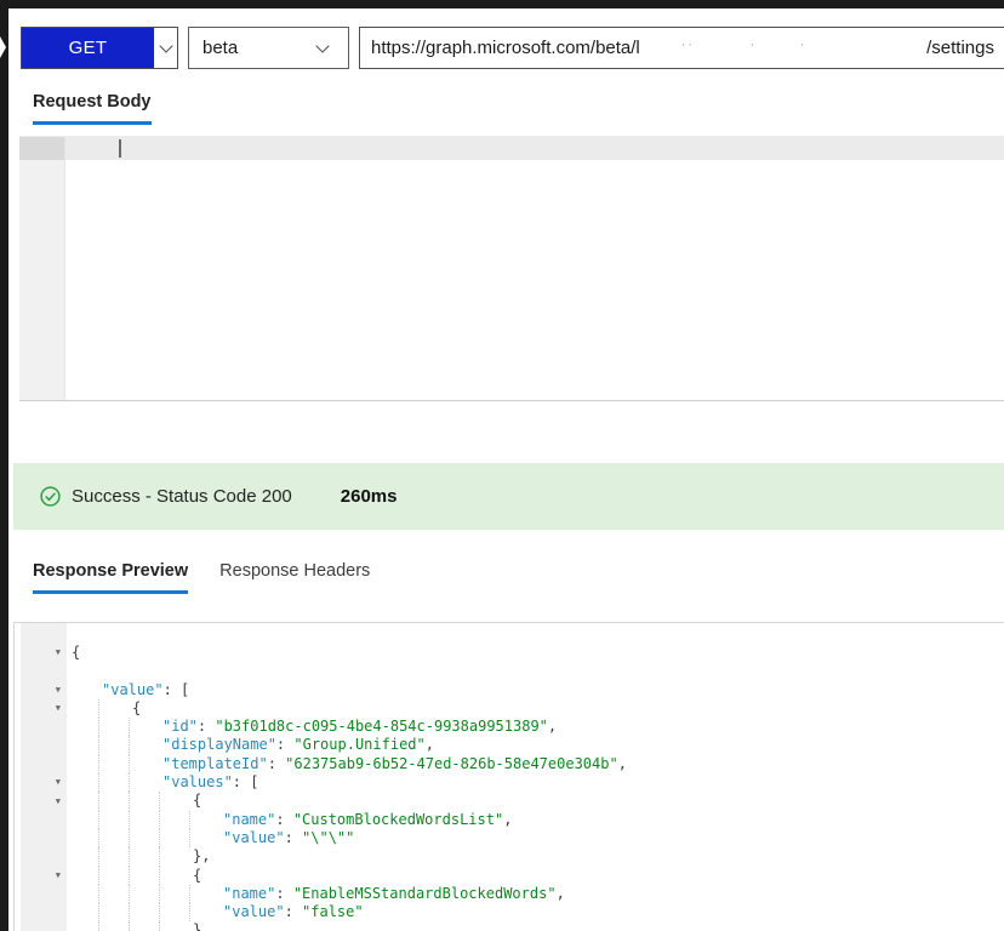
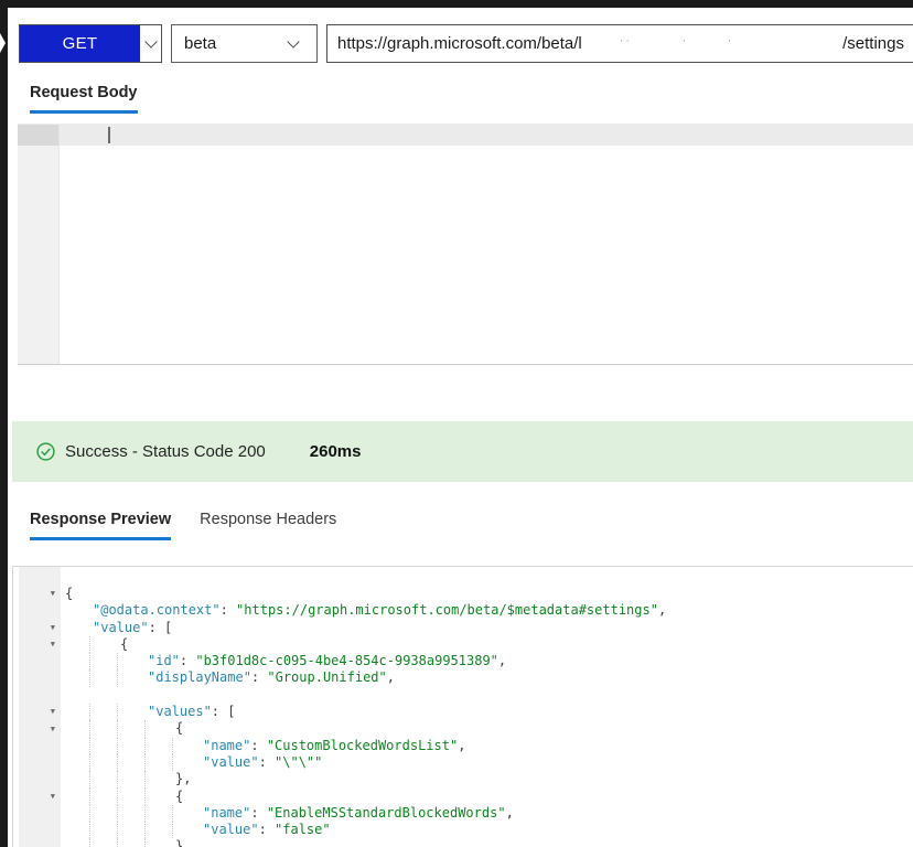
  GET
  beta
  https://graph.microsoft.com/beta/l
  /settings
  Request Body
  Success - Status Code 200
  260ms
  Response Preview
  Response Headers
  ▼
  {
+ "@odata.context": "https://graph.microsoft.com/beta/$metadata#settings",
  ▼
  "value": [
  ▼
  {
  "id": "b3f01d8c-c095-4be4-854c-9938a9951389",
  "displayName": "Group.Unified",
- "templateId": "62375ab9-6b52-47ed-826b-58e47e0e304b",
  ▼
  "values": [
  ▼
  {
  "name": "CustomBlockedWordsList",
  "value": "\"\""
  },
  ▼
  {
  "name": "EnableMSStandardBlockedWords",
  "value": "false"
  }
